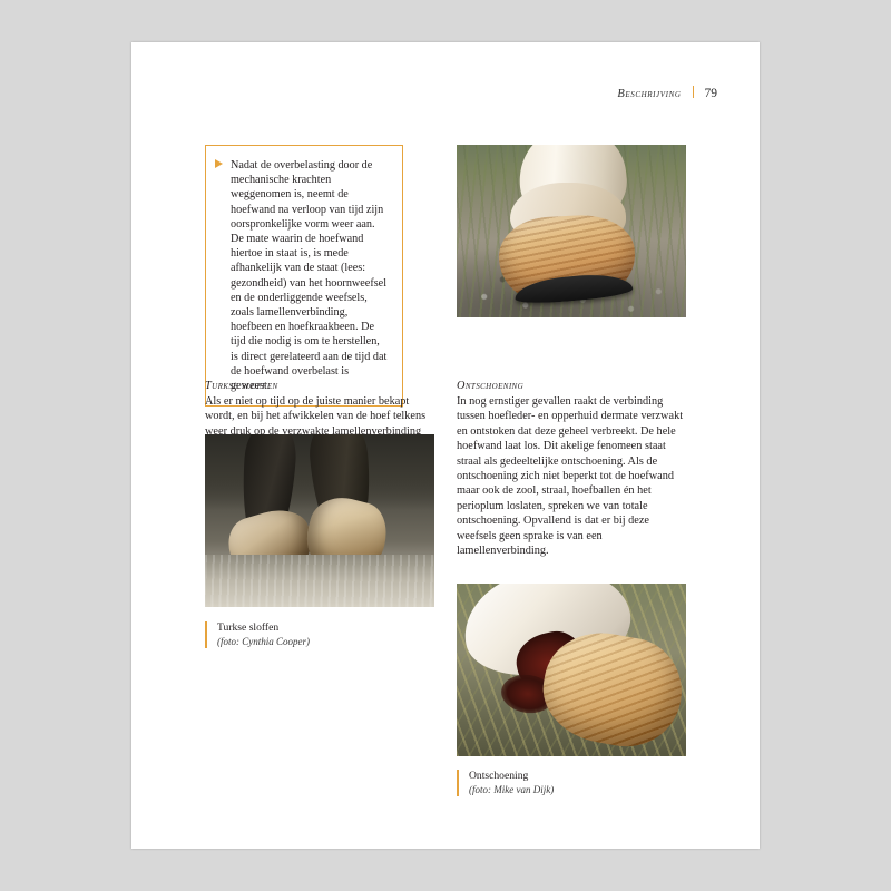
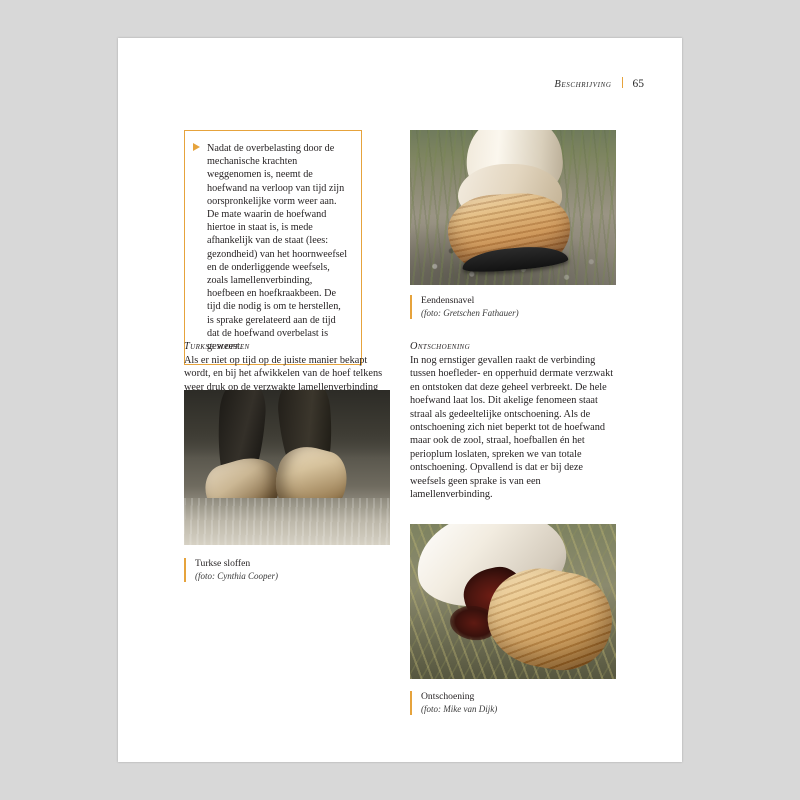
  Beschrijving
- 79
+ 65
- Nadat de overbelasting door de mechanische krachten weggenomen is, neemt de hoefwand na verloop van tijd zijn oorspronkelijke vorm weer aan. De mate waarin de hoefwand hiertoe in staat is, is mede afhankelijk van de staat (lees: gezondheid) van het hoornweefsel en de onderliggende weefsels, zoals lamellenverbinding, hoefbeen en hoefkraakbeen. De tijd die nodig is om te herstellen, is direct gerelateerd aan de tijd dat de hoefwand overbelast is geweest.
+ Nadat de overbelasting door de mechanische krachten weggenomen is, neemt de hoefwand na verloop van tijd zijn oorspronkelijke vorm weer aan. De mate waarin de hoefwand hiertoe in staat is, is mede afhankelijk van de staat (lees: gezondheid) van het hoornweefsel en de onderliggende weefsels, zoals lamellenverbinding, hoefbeen en hoefkraakbeen. De tijd die nodig is om te herstellen, is sprake gerelateerd aan de tijd dat de hoefwand overbelast is geweest.
+ Eendensnavel
+ (foto: Gretschen Fathauer)
  Turkse sloffen
  Turkse sloffen
  (foto: Cynthia Cooper)
  Ontschoening
  In nog ernstiger gevallen raakt de verbinding tussen hoefleder- en opperhuid dermate verzwakt en ontstoken dat deze geheel verbreekt. De hele hoefwand laat los. Dit akelige fenomeen staat straal als gedeeltelijke ontschoening. Als de ontschoening zich niet beperkt tot de hoefwand maar ook de zool, straal, hoefballen én het perioplum loslaten, spreken we van totale ontschoening. Opvallend is dat er bij deze weefsels geen sprake is van een lamellenverbinding.
  Ontschoening
  (foto: Mike van Dijk)
